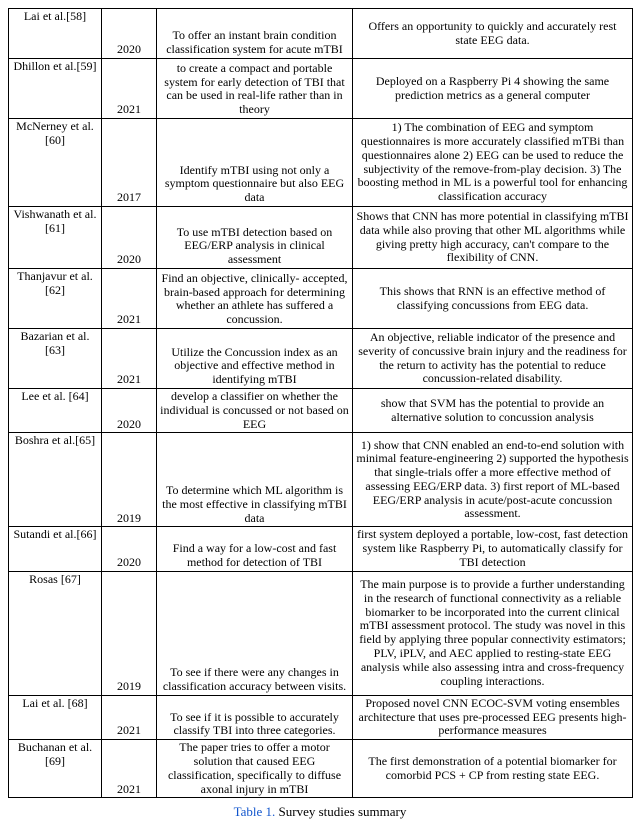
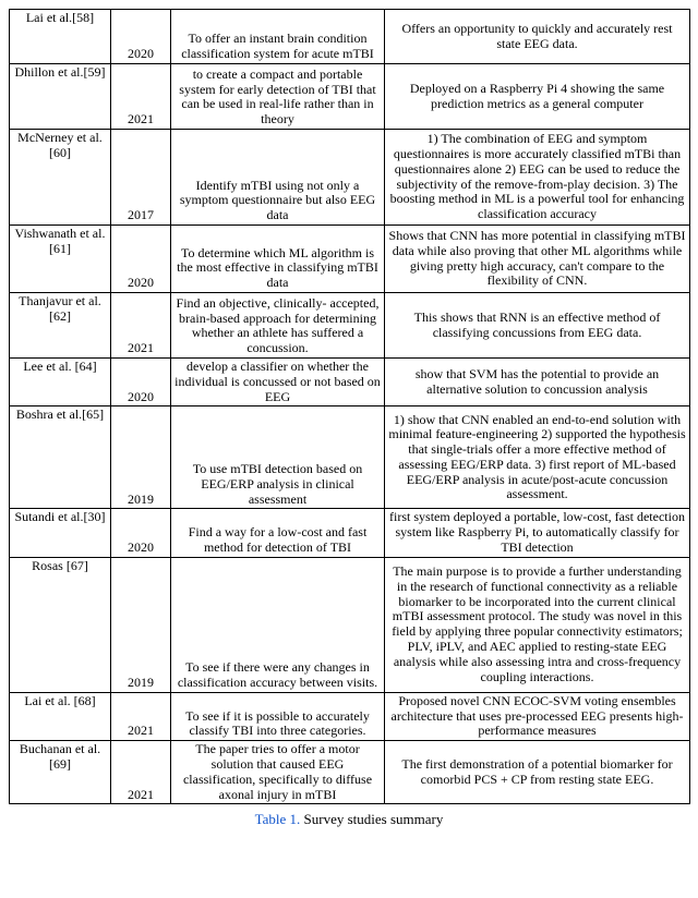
  Lai et al.[58]	2020	To offer an instant brain condition classification system for acute mTBI	Offers an opportunity to quickly and accurately rest state EEG data.
  Dhillon et al.[59]	2021	to create a compact and portable system for early detection of TBI that can be used in real-life rather than in theory	Deployed on a Raspberry Pi 4 showing the same prediction metrics as a general computer
  McNerney et al.[60]	2017	Identify mTBI using not only a symptom questionnaire but also EEG data	1) The combination of EEG and symptom questionnaires is more accurately classified mTBi than questionnaires alone 2) EEG can be used to reduce the subjectivity of the remove-from-play decision. 3) The boosting method in ML is a powerful tool for enhancing classification accuracy
- Vishwanath et al.[61]	2020	To use mTBI detection based on EEG/ERP analysis in clinical assessment	Shows that CNN has more potential in classifying mTBI data while also proving that other ML algorithms while giving pretty high accuracy, can't compare to the flexibility of CNN.
+ Vishwanath et al.[61]	2020	To determine which ML algorithm is the most effective in classifying mTBI data	Shows that CNN has more potential in classifying mTBI data while also proving that other ML algorithms while giving pretty high accuracy, can't compare to the flexibility of CNN.
  Thanjavur et al.[62]	2021	Find an objective, clinically- accepted, brain-based approach for determining whether an athlete has suffered a concussion.	This shows that RNN is an effective method of classifying concussions from EEG data.
- Bazarian et al.[63]	2021	Utilize the Concussion index as an objective and effective method in identifying mTBI	An objective, reliable indicator of the presence and severity of concussive brain injury and the readiness for the return to activity has the potential to reduce concussion-related disability.
  Lee et al. [64]	2020	develop a classifier on whether the individual is concussed or not based on EEG	show that SVM has the potential to provide an alternative solution to concussion analysis
- Boshra et al.[65]	2019	To determine which ML algorithm is the most effective in classifying mTBI data	1) show that CNN enabled an end-to-end solution with minimal feature-engineering 2) supported the hypothesis that single-trials offer a more effective method of assessing EEG/ERP data. 3) first report of ML-based EEG/ERP analysis in acute/post-acute concussion assessment.
+ Boshra et al.[65]	2019	To use mTBI detection based on EEG/ERP analysis in clinical assessment	1) show that CNN enabled an end-to-end solution with minimal feature-engineering 2) supported the hypothesis that single-trials offer a more effective method of assessing EEG/ERP data. 3) first report of ML-based EEG/ERP analysis in acute/post-acute concussion assessment.
- Sutandi et al.[66]	2020	Find a way for a low-cost and fast method for detection of TBI	first system deployed a portable, low-cost, fast detection system like Raspberry Pi, to automatically classify for TBI detection
+ Sutandi et al.[30]	2020	Find a way for a low-cost and fast method for detection of TBI	first system deployed a portable, low-cost, fast detection system like Raspberry Pi, to automatically classify for TBI detection
  Rosas [67]	2019	To see if there were any changes in classification accuracy between visits.	The main purpose is to provide a further understanding in the research of functional connectivity as a reliable biomarker to be incorporated into the current clinical mTBI assessment protocol. The study was novel in this field by applying three popular connectivity estimators; PLV, iPLV, and AEC applied to resting-state EEG analysis while also assessing intra and cross-frequency coupling interactions.
  Lai et al. [68]	2021	To see if it is possible to accurately classify TBI into three categories.	Proposed novel CNN ECOC-SVM voting ensembles architecture that uses pre-processed EEG presents high-performance measures
  Buchanan et al.[69]	2021	The paper tries to offer a motor solution that caused EEG classification, specifically to diffuse axonal injury in mTBI	The first demonstration of a potential biomarker for comorbid PCS + CP from resting state EEG.
  Table 1. Survey studies summary
